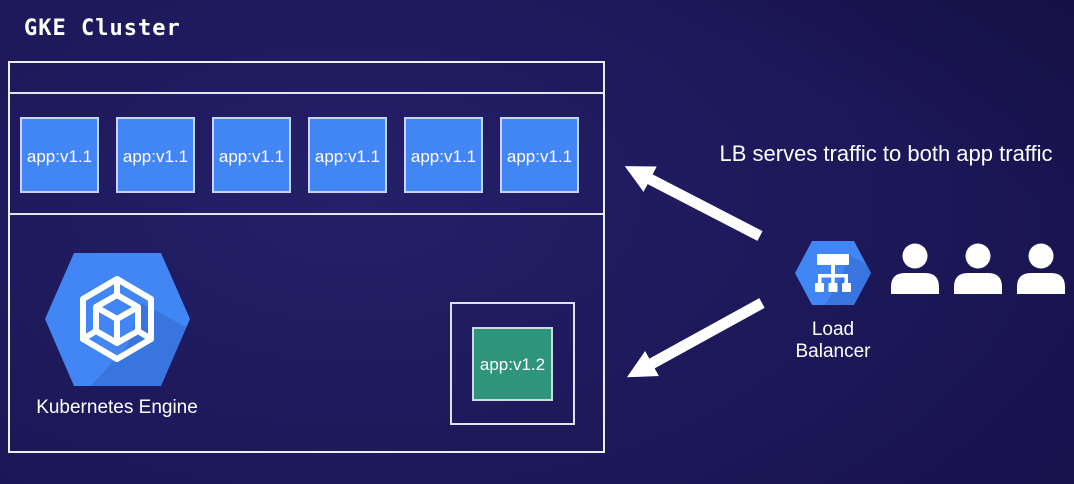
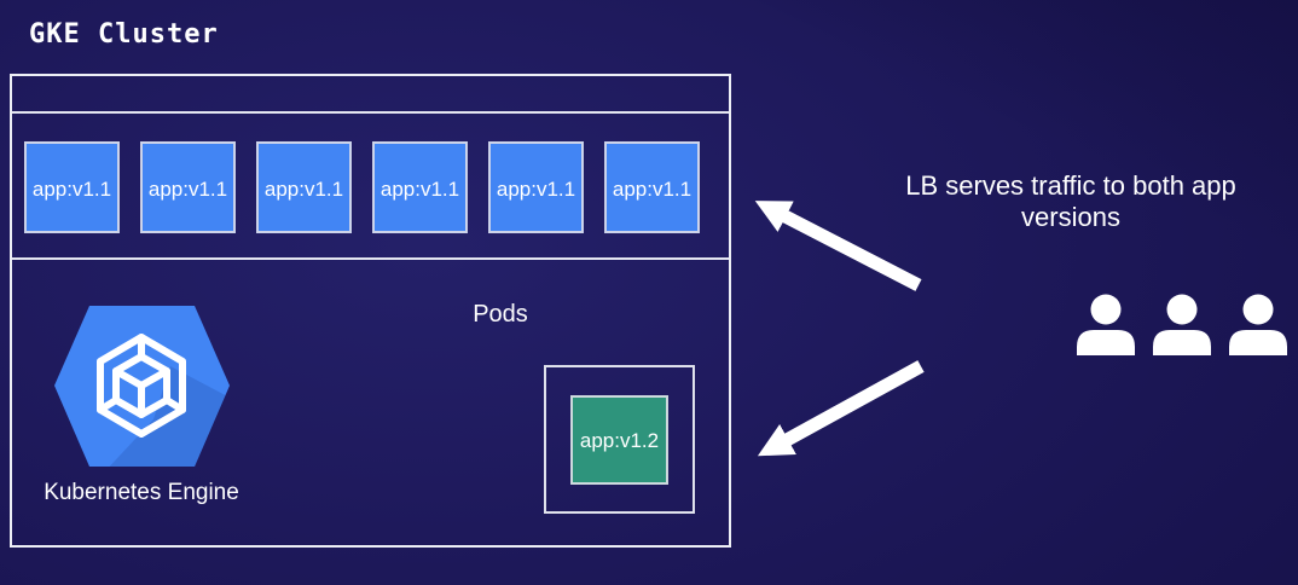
  GKE Cluster
  app:v1.1
  app:v1.1
  app:v1.1
  app:v1.1
  app:v1.1
  app:v1.1
+ Pods
  Kubernetes Engine
  app:v1.2
- LB serves traffic to both app traffic
+ LB serves traffic to both app versions
- Load
- Balancer
